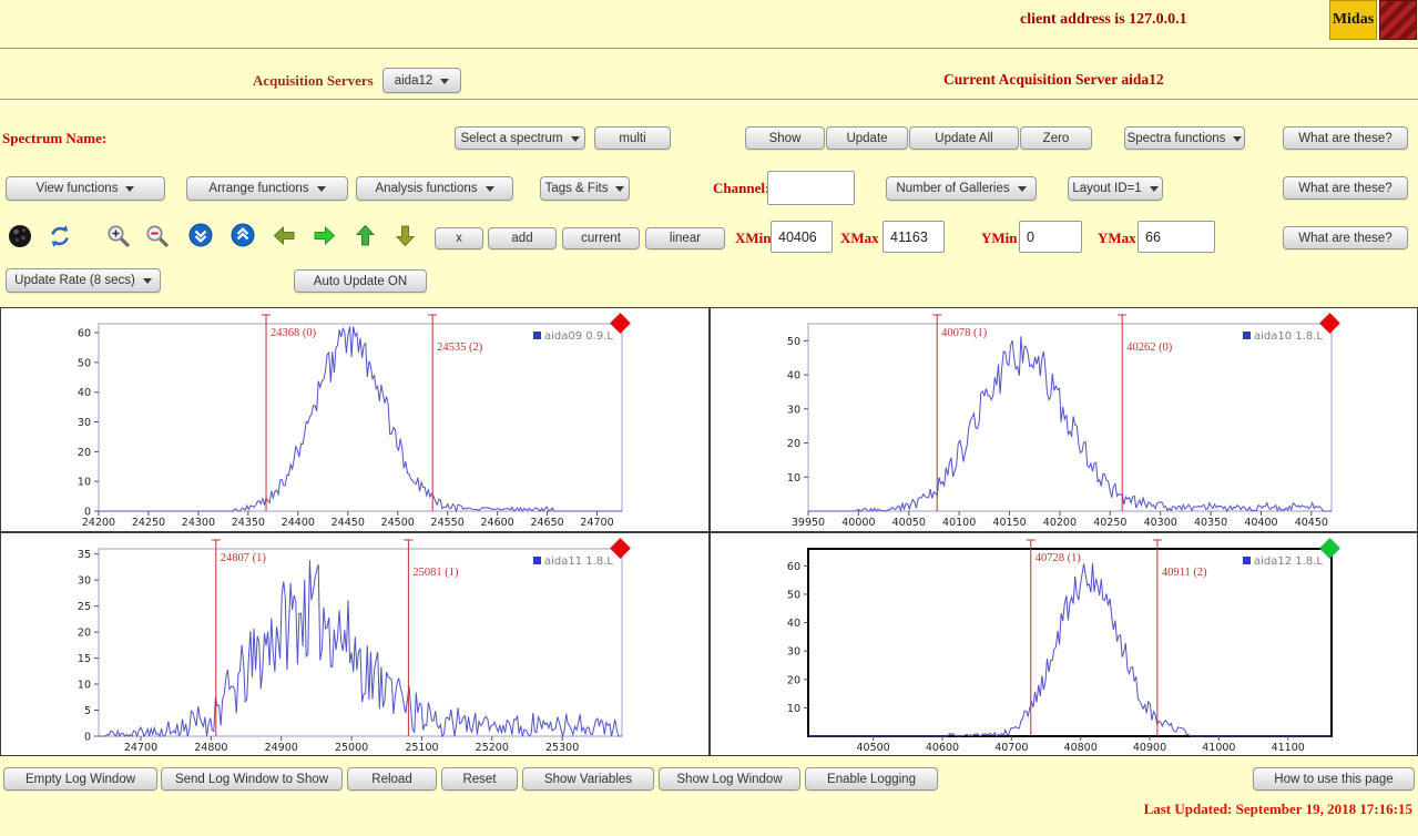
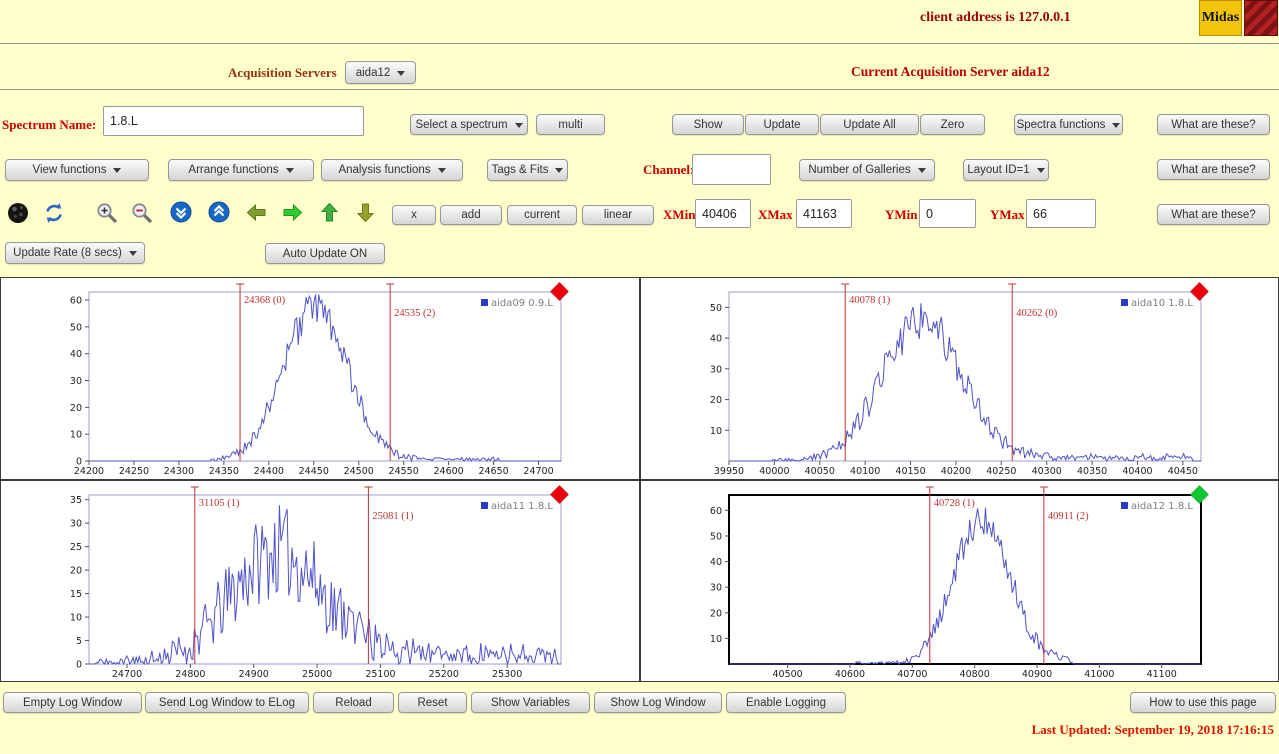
  client address is 127.0.0.1
  Midas
  Acquisition Servers
  aida12
  Current Acquisition Server aida12
  Spectrum Name:
+ 1.8.L
  Select a spectrum
  multi
  Show
  Update
  Update All
  Zero
  Spectra functions
  What are these?
  View functions
  Arrange functions
  Analysis functions
  Tags & Fits
  Channel
  Number of Galleries
  Layout ID=1
  What are these?
  x
  add
  current
  linear
  XMin
  40406
  XMax
  41163
  YMin
  0
  YMax
  66
  What are these?
  Update Rate (8 secs)
  Auto Update ON
  0
  10
  20
  30
  40
  50
  60
  24200
  24250
  24300
  24350
  24400
  24450
  24500
  24550
  24600
  24650
  24700
  24368 (0)
  24535 (2)
  aida09 0.9.L
  10
  20
  30
  40
  50
  39950
  40000
  40050
  40100
  40150
  40200
  40250
  40300
  40350
  40400
  40450
  40078 (1)
  40262 (0)
  aida10 1.8.L
  0
  5
  10
  15
  20
  25
  30
  35
  24700
  24800
  24900
  25000
  25100
  25200
  25300
- 24807 (1)
+ 31105 (1)
  25081 (1)
  aida11 1.8.L
  10
  20
  30
  40
  50
  60
  40500
  40600
  40700
  40800
  40900
  41000
  41100
  40728 (1)
  40911 (2)
  aida12 1.8.L
  Empty Log Window
- Send Log Window to Show
+ Send Log Window to ELog
  Reload
  Reset
  Show Variables
  Show Log Window
  Enable Logging
  How to use this page
  Last Updated: September 19, 2018 17:16:15
